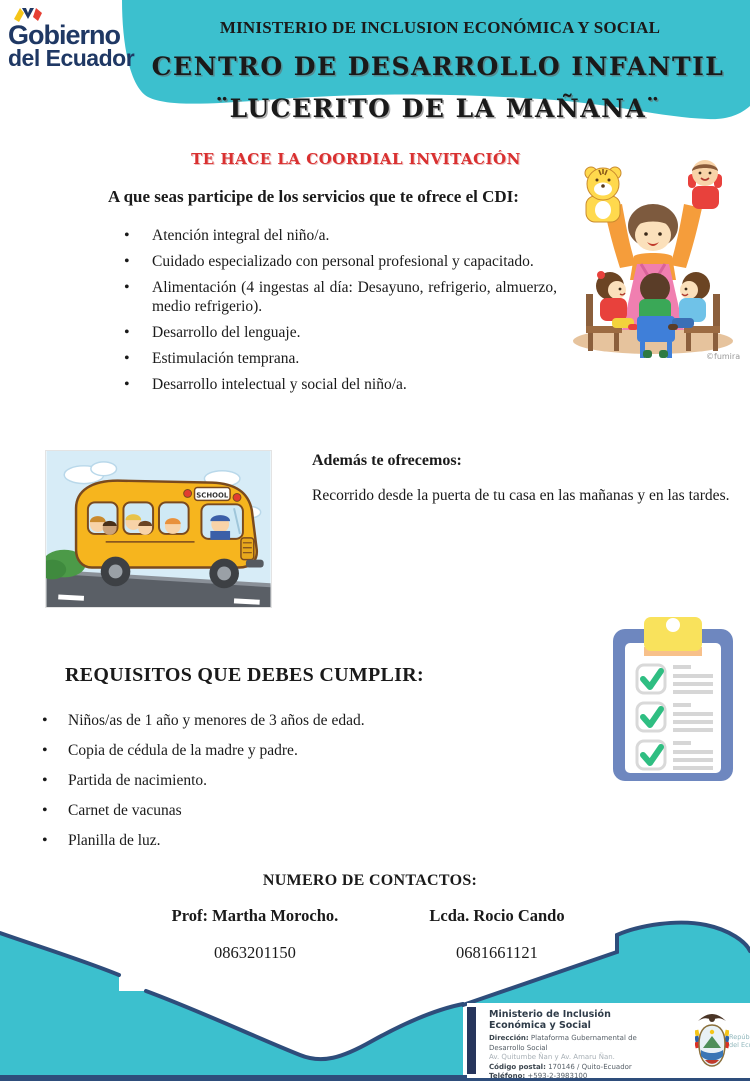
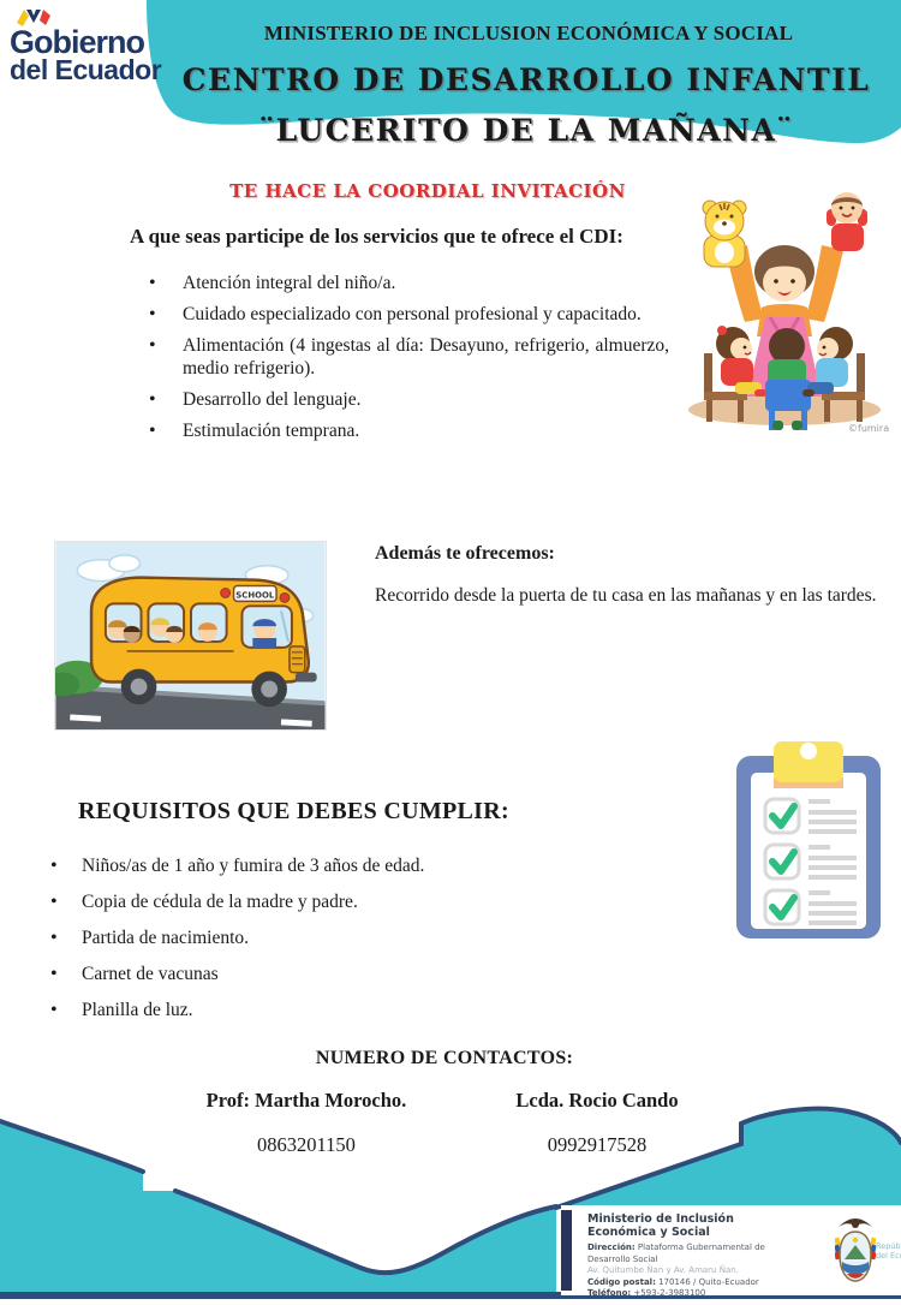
  Gobierno
  del Ecuador
  MINISTERIO DE INCLUSION ECONÓMICA Y SOCIAL
  CENTRO DE DESARROLLO INFANTIL
  ¨LUCERITO DE LA MAÑANA¨
  TE HACE LA COORDIAL INVITACIÓN
  A que seas participe de los servicios que te ofrece el CDI:
  Atención integral del niño/a.
  Cuidado especializado con personal profesional y capacitado.
  Alimentación (4 ingestas al día: Desayuno, refrigerio, almuerzo, medio refrigerio).
  Desarrollo del lenguaje.
  Estimulación temprana.
- Desarrollo intelectual y social del niño/a.
  ©fumira
  SCHOOL
  Además te ofrecemos:
  Recorrido desde la puerta de tu casa en las mañanas y en las tardes.
  REQUISITOS QUE DEBES CUMPLIR:
- Niños/as de 1 año y menores de 3 años de edad.
+ Niños/as de 1 año y fumira de 3 años de edad.
  Copia de cédula de la madre y padre.
  Partida de nacimiento.
  Carnet de vacunas
  Planilla de luz.
  NUMERO DE CONTACTOS:
  Prof: Martha Morocho.
  0863201150
  Lcda. Rocio Cando
- 0681661121
+ 0992917528
  Ministerio de Inclusión Económica y Social
  Dirección: Plataforma Gubernamental de Desarrollo Social
  Av. Quitumbe Ñan y Av. Amaru Ñan.
  Código postal: 170146 / Quito-Ecuador
  Teléfono: +593-2-3983100
